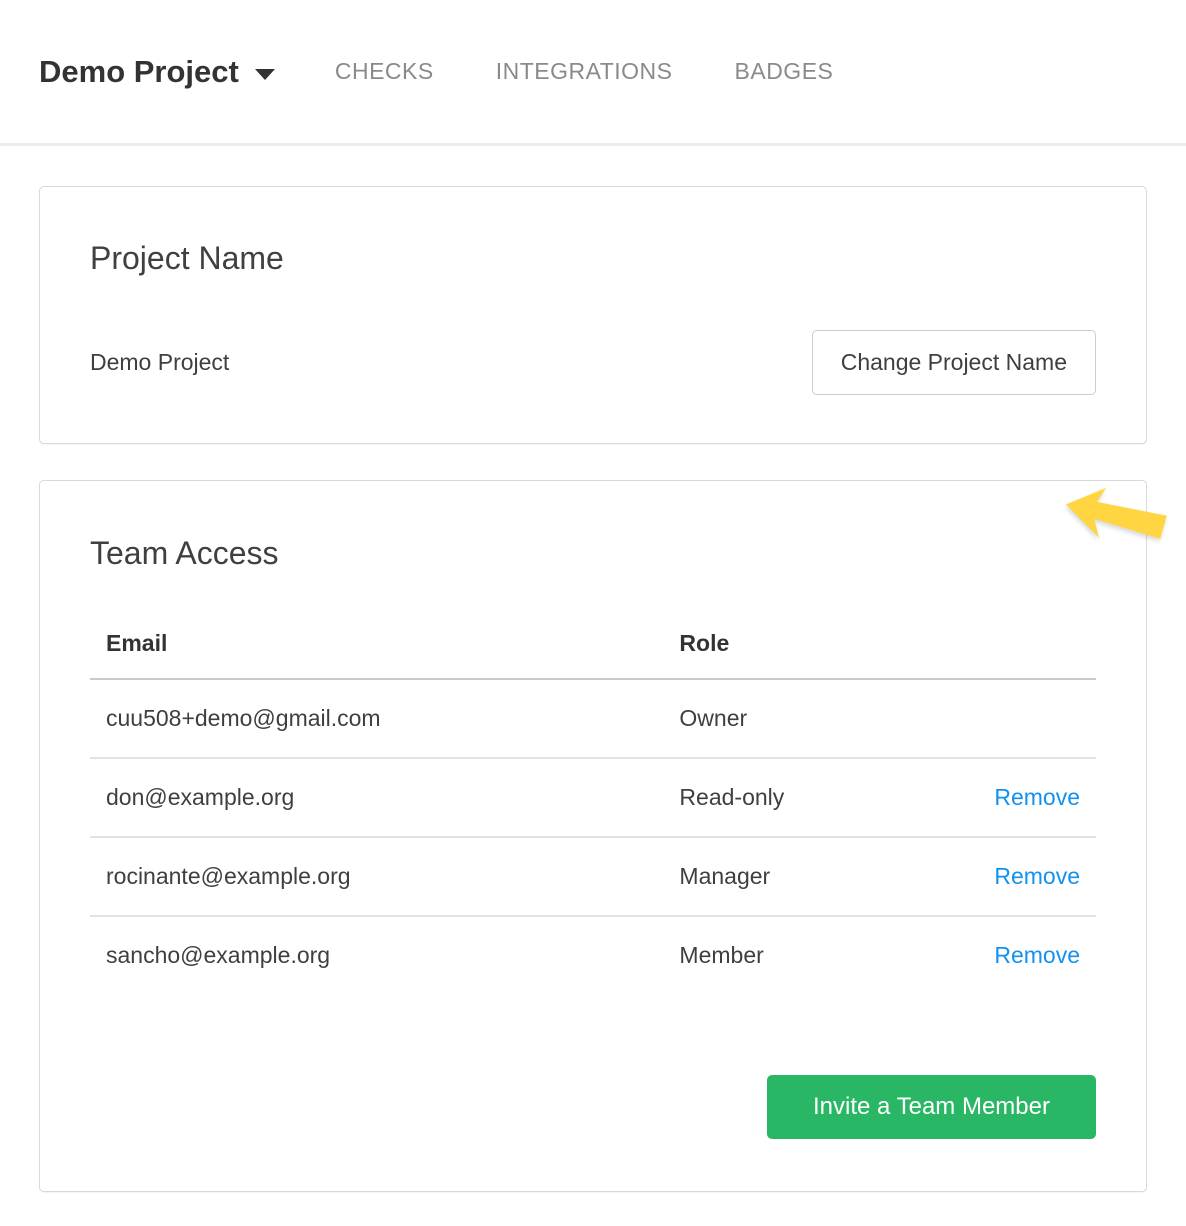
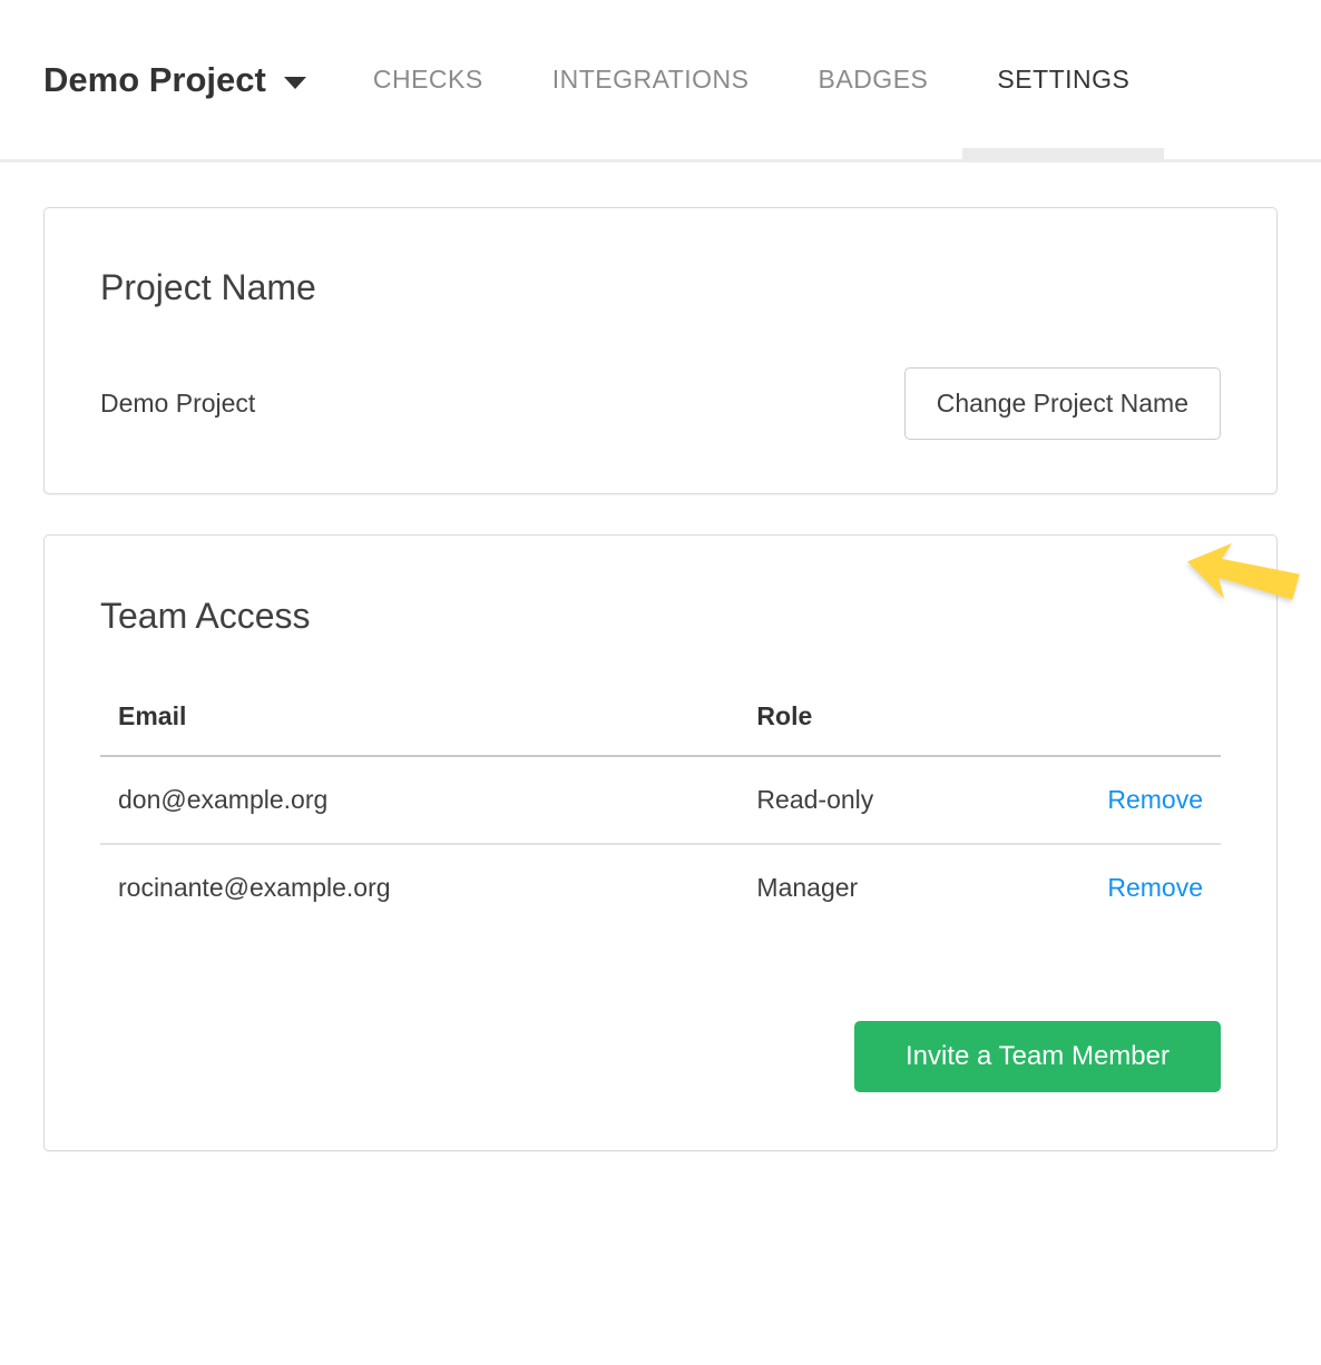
  Demo Project
  CHECKS
  INTEGRATIONS
  BADGES
+ SETTINGS
  Project Name
  Demo Project
  Change Project Name
  Team Access
  Email	Role
- cuu508+demo@gmail.com	Owner
  don@example.org	Read-only	Remove
  rocinante@example.org	Manager	Remove
- sancho@example.org	Member	Remove
  Invite a Team Member
